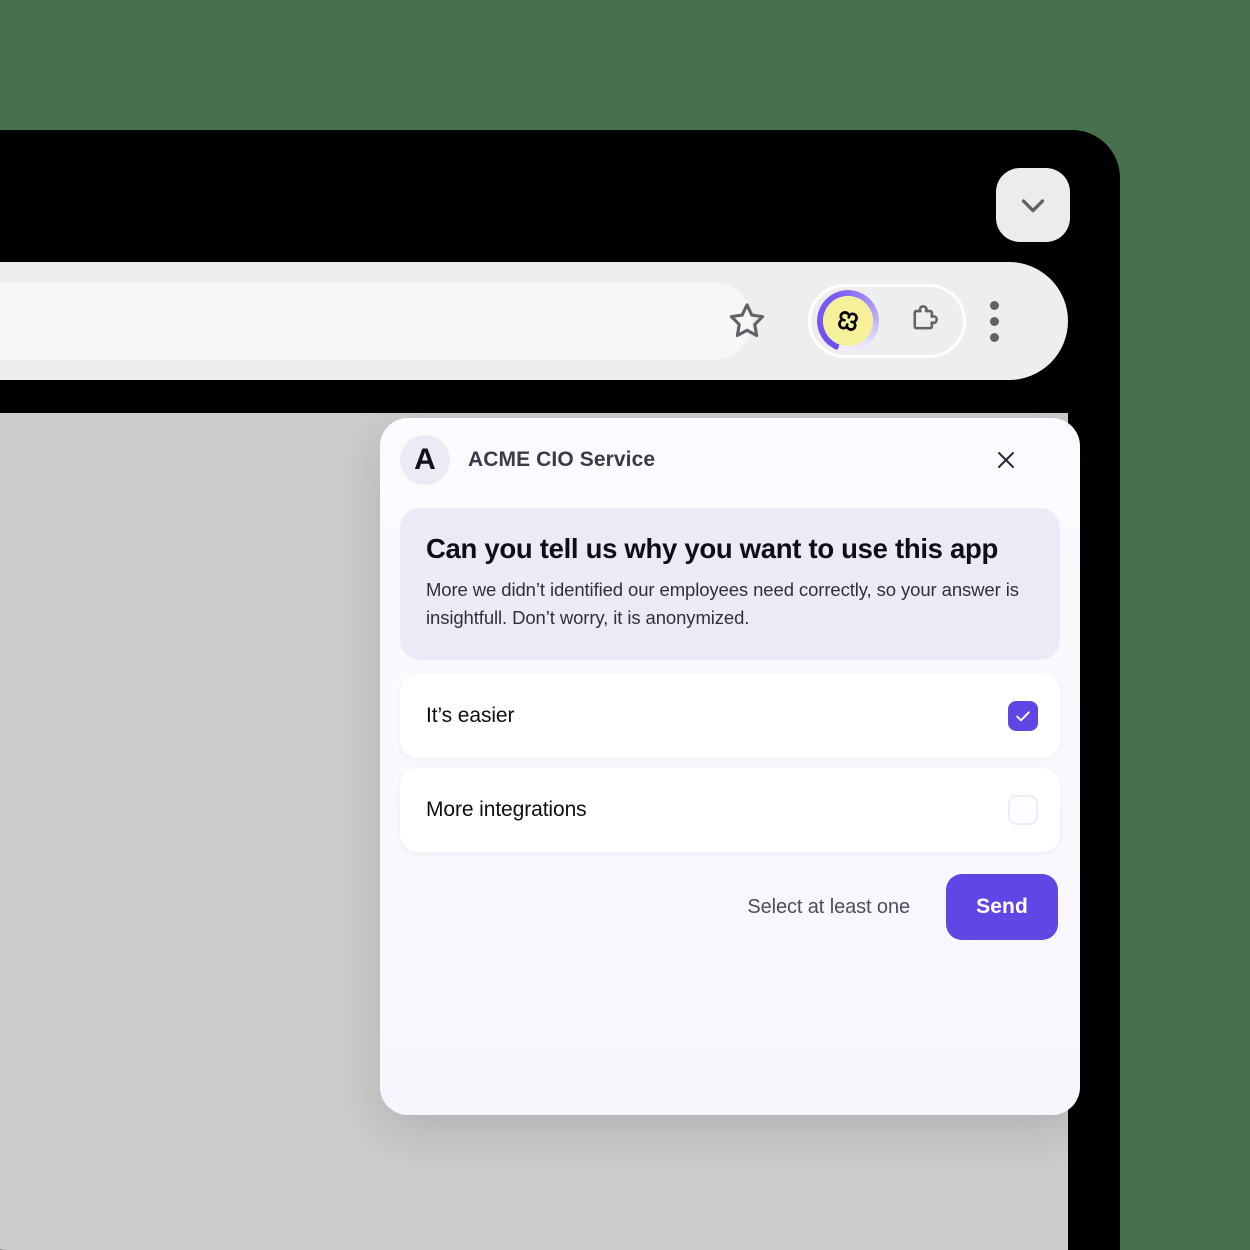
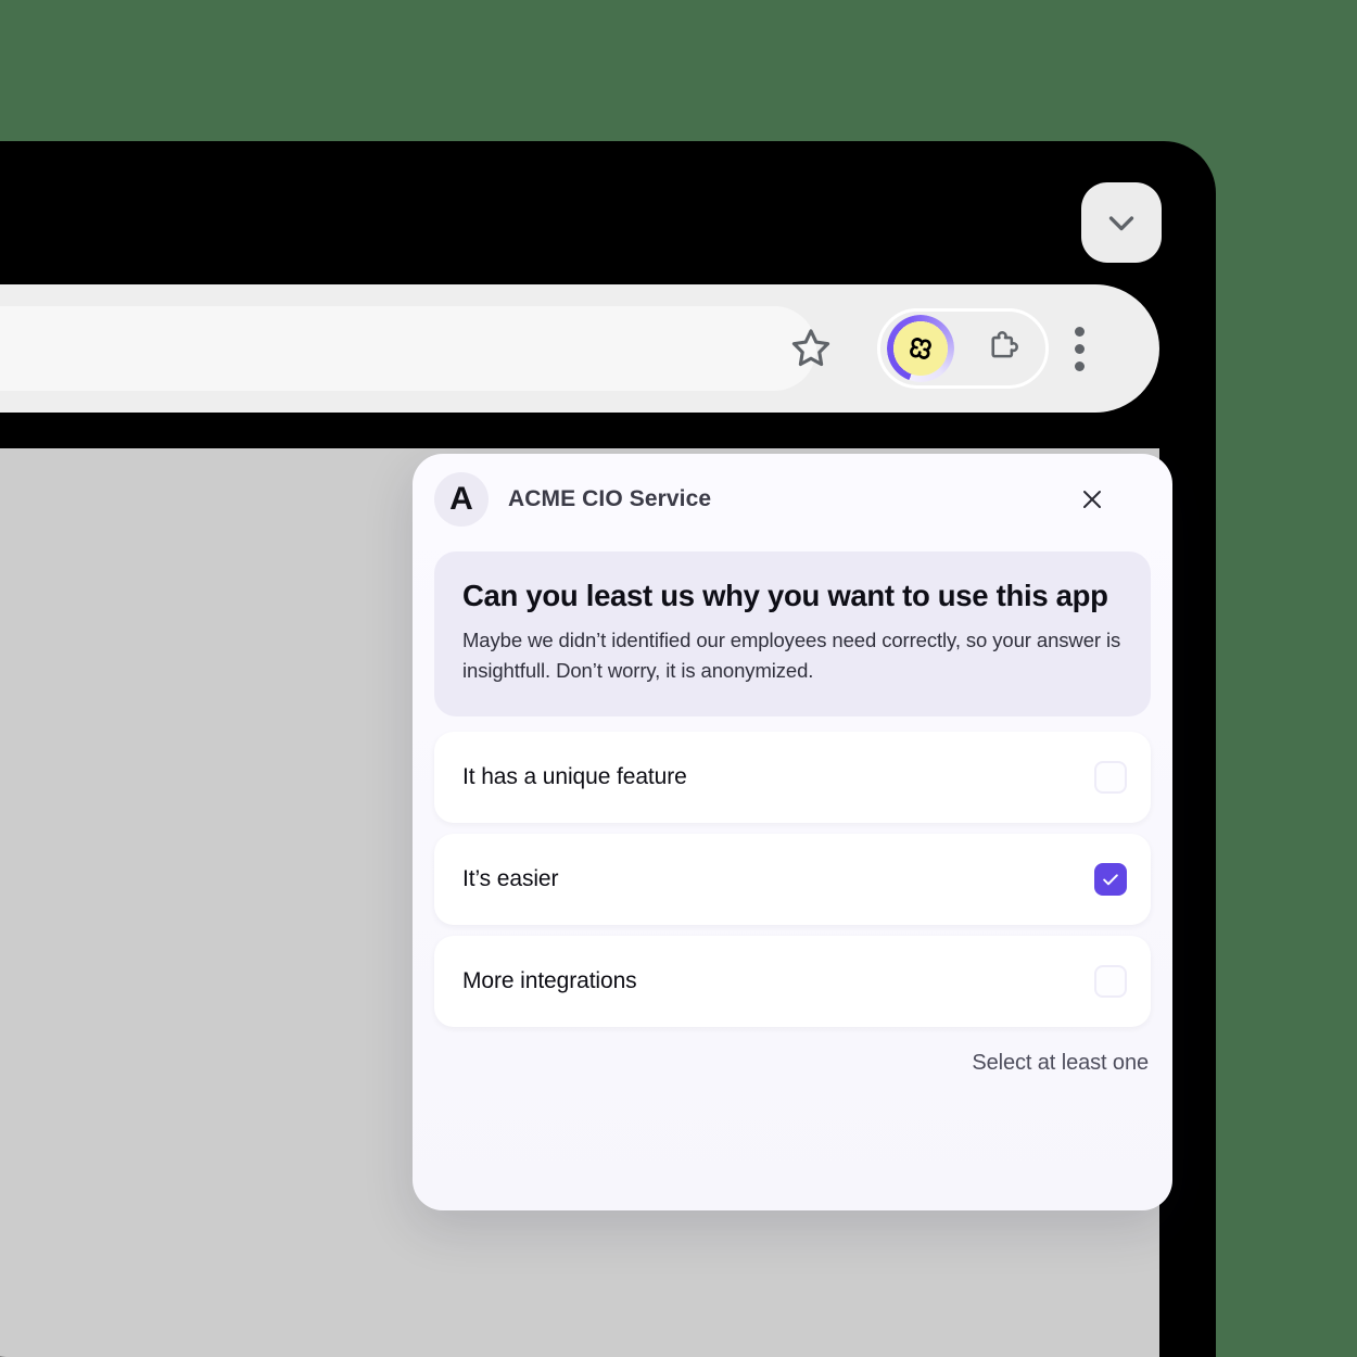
  A
  ACME CIO Service
- Can you tell us why you want to use this app
+ Can you least us why you want to use this app
- More we didn’t identified our employees need correctly, so your answer is insightfull. Don’t worry, it is anonymized.
+ Maybe we didn’t identified our employees need correctly, so your answer is insightfull. Don’t worry, it is anonymized.
+ It has a unique feature
  It’s easier
  More integrations
  Select at least one
- Send
